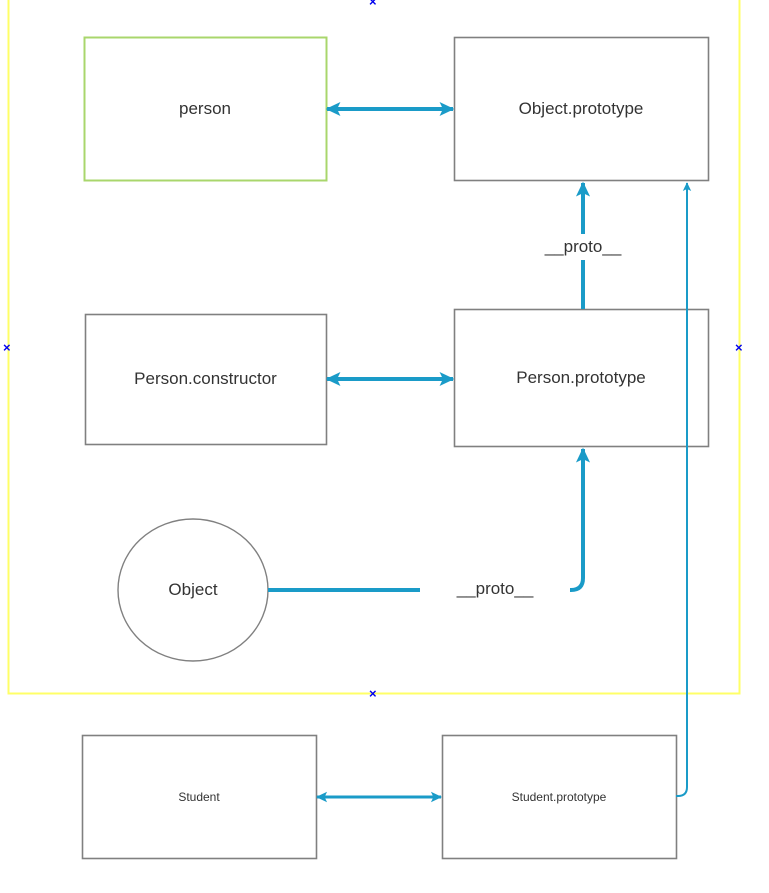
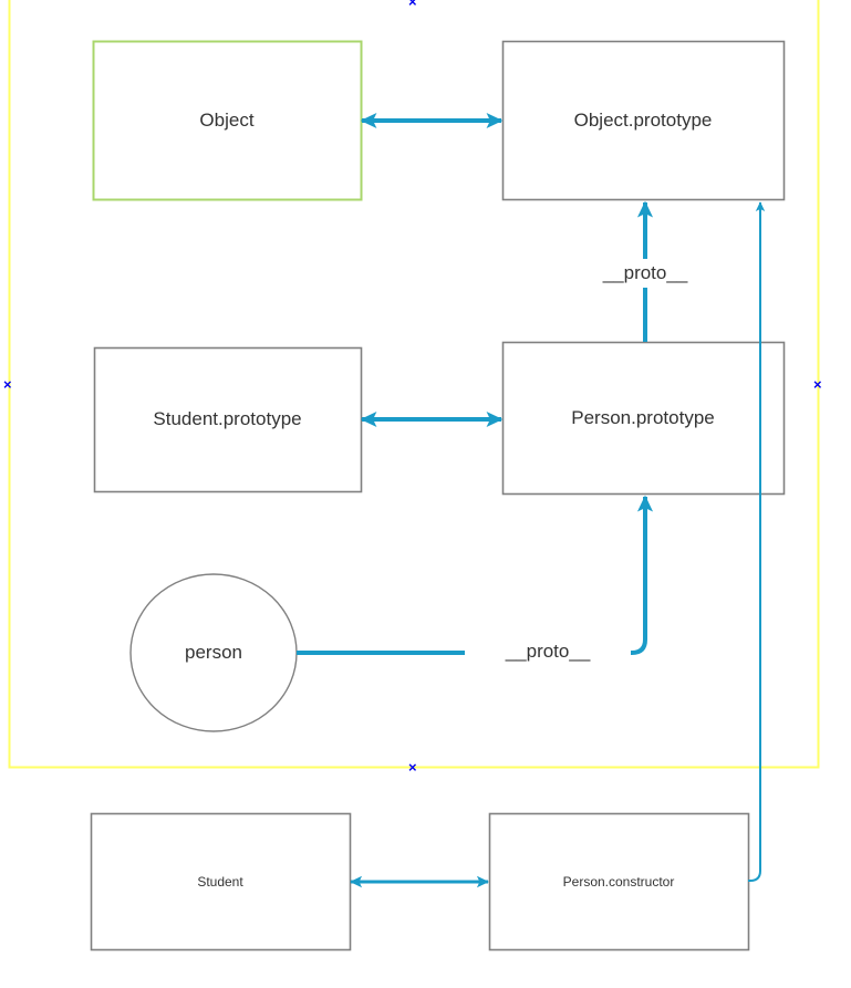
- person
+ Object
  Object.prototype
- Person.constructor
+ Student.prototype
  Person.prototype
- Object
+ person
  Student
- Student.prototype
+ Person.constructor
  __proto__
  __proto__
  ×
  ×
  ×
  ×
